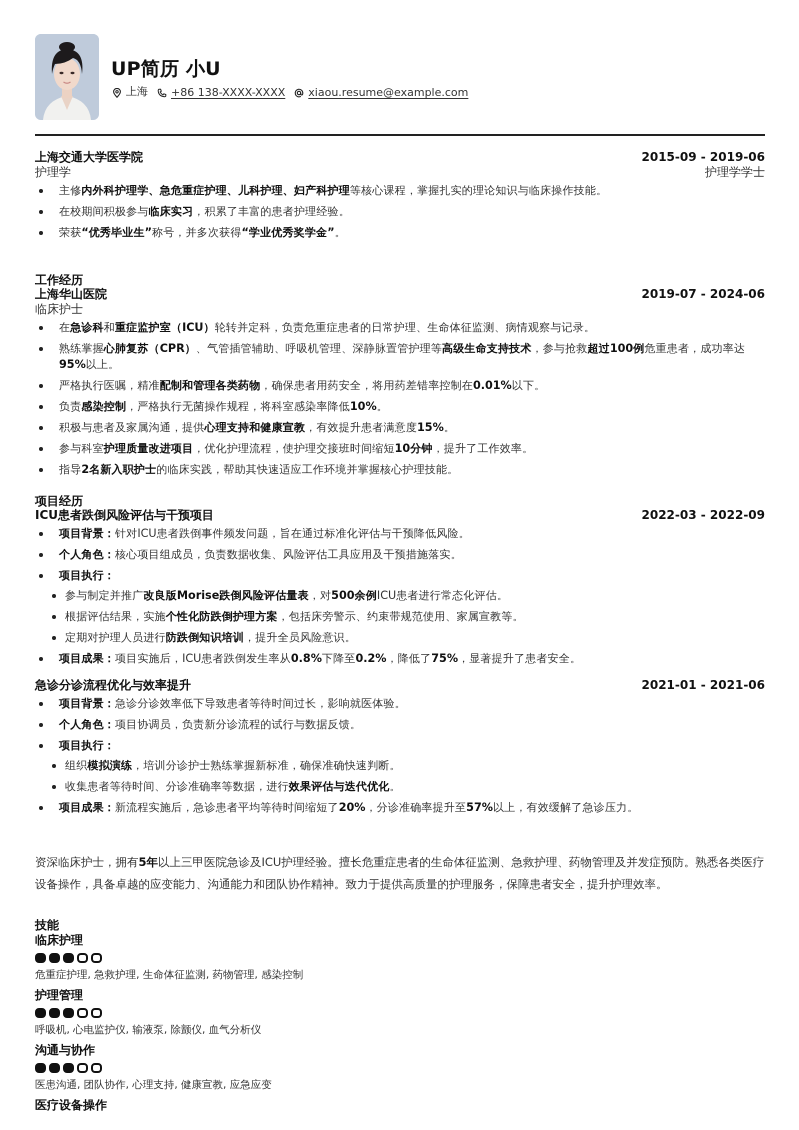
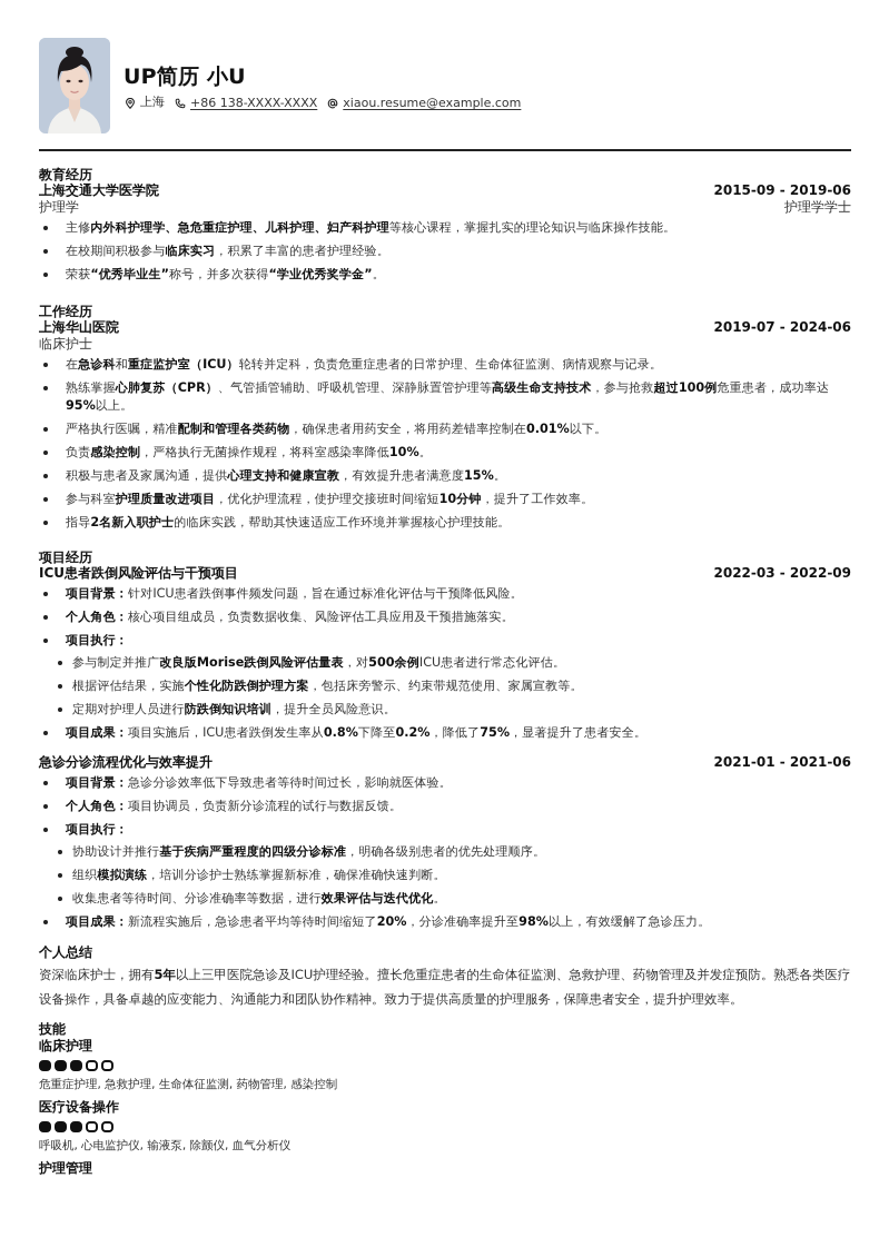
  UP简历 小U
  上海
  +86 138-XXXX-XXXX
  xiaou.resume@example.com
+ 教育经历
  上海交通大学医学院
  2015-09 - 2019-06
  护理学
  护理学学士
  主修内外科护理学、急危重症护理、儿科护理、妇产科护理等核心课程，掌握扎实的理论知识与临床操作技能。
  在校期间积极参与临床实习，积累了丰富的患者护理经验。
  荣获“优秀毕业生”称号，并多次获得“学业优秀奖学金”。
  工作经历
  上海华山医院
  2019-07 - 2024-06
  临床护士
  在急诊科和重症监护室（ICU）轮转并定科，负责危重症患者的日常护理、生命体征监测、病情观察与记录。
  熟练掌握心肺复苏（CPR）、气管插管辅助、呼吸机管理、深静脉置管护理等高级生命支持技术，参与抢救超过100例危重患者，成功率达95%以上。
  严格执行医嘱，精准配制和管理各类药物，确保患者用药安全，将用药差错率控制在0.01%以下。
  负责感染控制，严格执行无菌操作规程，将科室感染率降低10%。
  积极与患者及家属沟通，提供心理支持和健康宣教，有效提升患者满意度15%。
  参与科室护理质量改进项目，优化护理流程，使护理交接班时间缩短10分钟，提升了工作效率。
  指导2名新入职护士的临床实践，帮助其快速适应工作环境并掌握核心护理技能。
  项目经历
  ICU患者跌倒风险评估与干预项目
  2022-03 - 2022-09
  项目背景：针对ICU患者跌倒事件频发问题，旨在通过标准化评估与干预降低风险。
  个人角色：核心项目组成员，负责数据收集、风险评估工具应用及干预措施落实。
  项目执行：
  参与制定并推广改良版Morise跌倒风险评估量表，对500余例ICU患者进行常态化评估。
  根据评估结果，实施个性化防跌倒护理方案，包括床旁警示、约束带规范使用、家属宣教等。
  定期对护理人员进行防跌倒知识培训，提升全员风险意识。
  项目成果：项目实施后，ICU患者跌倒发生率从0.8%下降至0.2%，降低了75%，显著提升了患者安全。
  急诊分诊流程优化与效率提升
  2021-01 - 2021-06
  项目背景：急诊分诊效率低下导致患者等待时间过长，影响就医体验。
  个人角色：项目协调员，负责新分诊流程的试行与数据反馈。
  项目执行：
+ 协助设计并推行基于疾病严重程度的四级分诊标准，明确各级别患者的优先处理顺序。
  组织模拟演练，培训分诊护士熟练掌握新标准，确保准确快速判断。
  收集患者等待时间、分诊准确率等数据，进行效果评估与迭代优化。
- 项目成果：新流程实施后，急诊患者平均等待时间缩短了20%，分诊准确率提升至57%以上，有效缓解了急诊压力。
+ 项目成果：新流程实施后，急诊患者平均等待时间缩短了20%，分诊准确率提升至98%以上，有效缓解了急诊压力。
+ 个人总结
  资深临床护士，拥有5年以上三甲医院急诊及ICU护理经验。擅长危重症患者的生命体征监测、急救护理、药物管理及并发症预防。熟悉各类医疗设备操作，具备卓越的应变能力、沟通能力和团队协作精神。致力于提供高质量的护理服务，保障患者安全，提升护理效率。
  技能
  临床护理
  危重症护理, 急救护理, 生命体征监测, 药物管理, 感染控制
- 护理管理
+ 医疗设备操作
  呼吸机, 心电监护仪, 输液泵, 除颤仪, 血气分析仪
- 沟通与协作
- 医患沟通, 团队协作, 心理支持, 健康宣教, 应急应变
- 医疗设备操作
+ 护理管理
